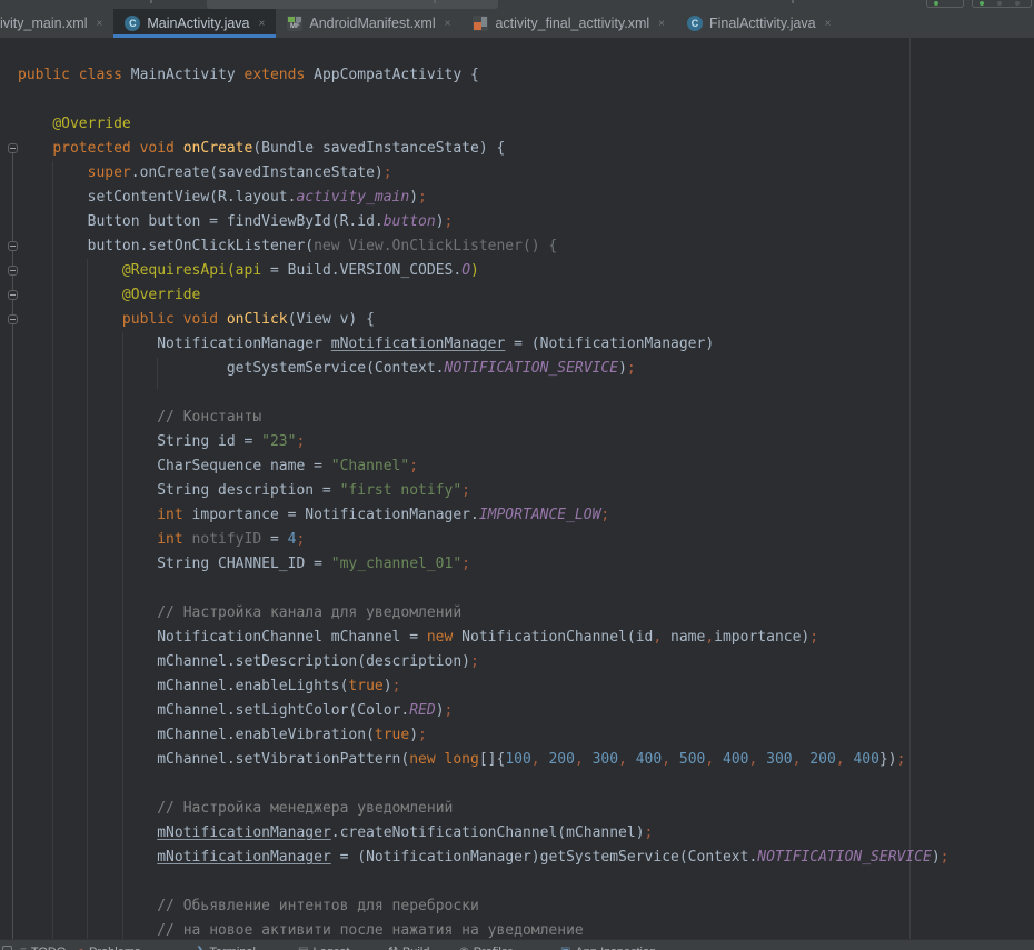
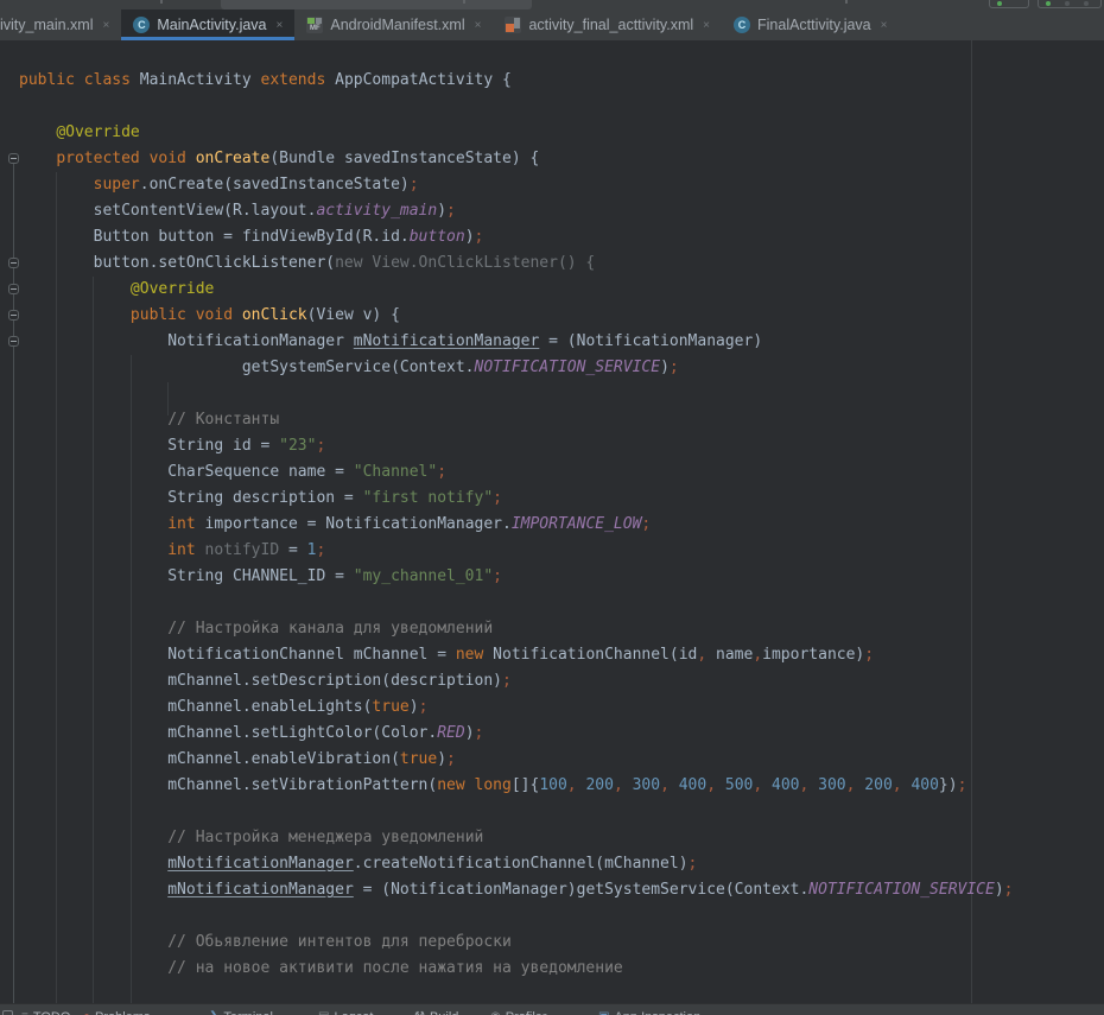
  ivity_main.xml
  ×
  C
  MainActivity.java
  ×
  AndroidManifest.xml
  ×
  activity_final_acttivity.xml
  ×
  C
  FinalActtivity.java
  ×
  public class MainActivity extends AppCompatActivity {
  @Override
  protected void onCreate(Bundle savedInstanceState) {
  super.onCreate(savedInstanceState);
  setContentView(R.layout.activity_main);
  Button button = findViewById(R.id.button);
  button.setOnClickListener(new View.OnClickListener() {
- @RequiresApi(api = Build.VERSION_CODES.O)
  @Override
  public void onClick(View v) {
  NotificationManager mNotificationManager = (NotificationManager)
  getSystemService(Context.NOTIFICATION_SERVICE);
  // Константы
  String id = "23";
  CharSequence name = "Channel";
  String description = "first notify";
  int importance = NotificationManager.IMPORTANCE_LOW;
- int notifyID = 4;
+ int notifyID = 1;
  String CHANNEL_ID = "my_channel_01";
  // Настройка канала для уведомлений
  NotificationChannel mChannel = new NotificationChannel(id, name,importance);
  mChannel.setDescription(description);
  mChannel.enableLights(true);
  mChannel.setLightColor(Color.RED);
  mChannel.enableVibration(true);
  mChannel.setVibrationPattern(new long[]{100, 200, 300, 400, 500, 400, 300, 200, 400});
  // Настройка менеджера уведомлений
  mNotificationManager.createNotificationChannel(mChannel);
  mNotificationManager = (NotificationManager)getSystemService(Context.NOTIFICATION_SERVICE);
  // Обьявление интентов для переброски
  // на новое активити после нажатия на уведомление
